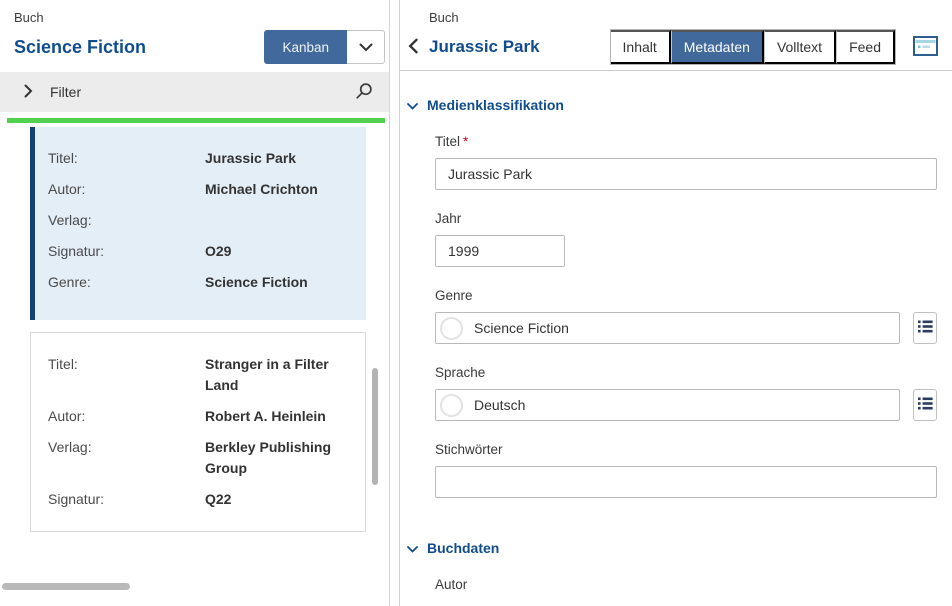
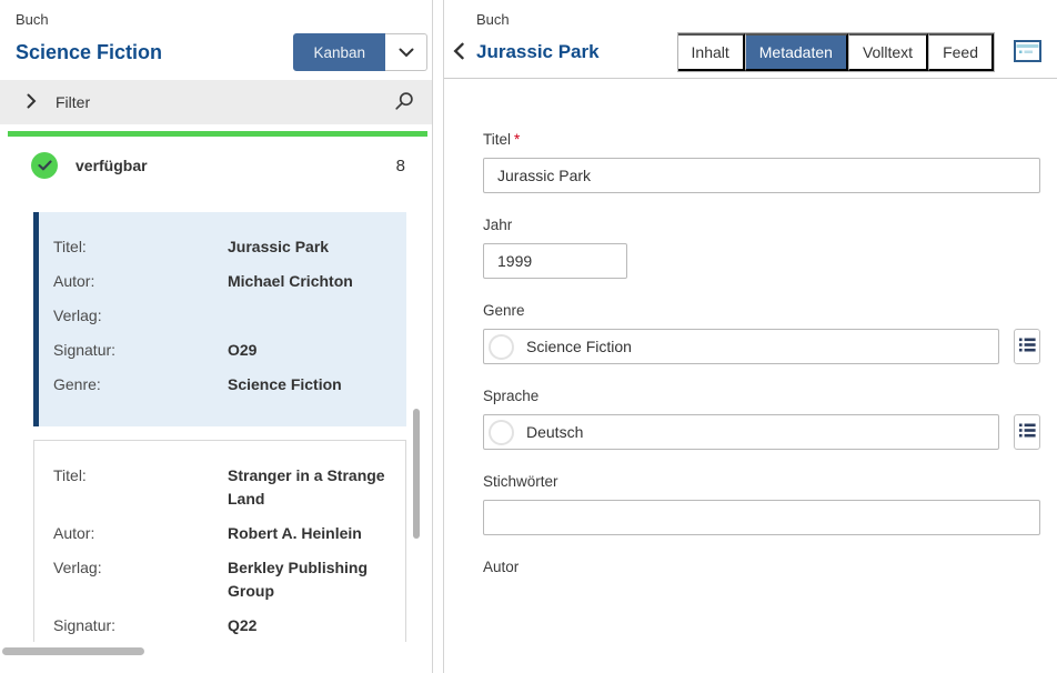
  Buch
  Science Fiction
  Kanban
  Filter
+ verfügbar
+ 8
  Titel:
  Jurassic Park
  Autor:
  Michael Crichton
  Verlag:
  Signatur:
  O29
  Genre:
  Science Fiction
  Titel:
- Stranger in a Filter Land
+ Stranger in a Strange Land
  Autor:
  Robert A. Heinlein
  Verlag:
  Berkley Publishing Group
  Signatur:
  Q22
  Buch
  Jurassic Park
  Inhalt
  Metadaten
  Volltext
  Feed
- Medienklassifikation
  Titel *
  Jurassic Park
  Jahr
  1999
  Genre
  Science Fiction
  Sprache
  Deutsch
  Stichwörter
- Buchdaten
  Autor
